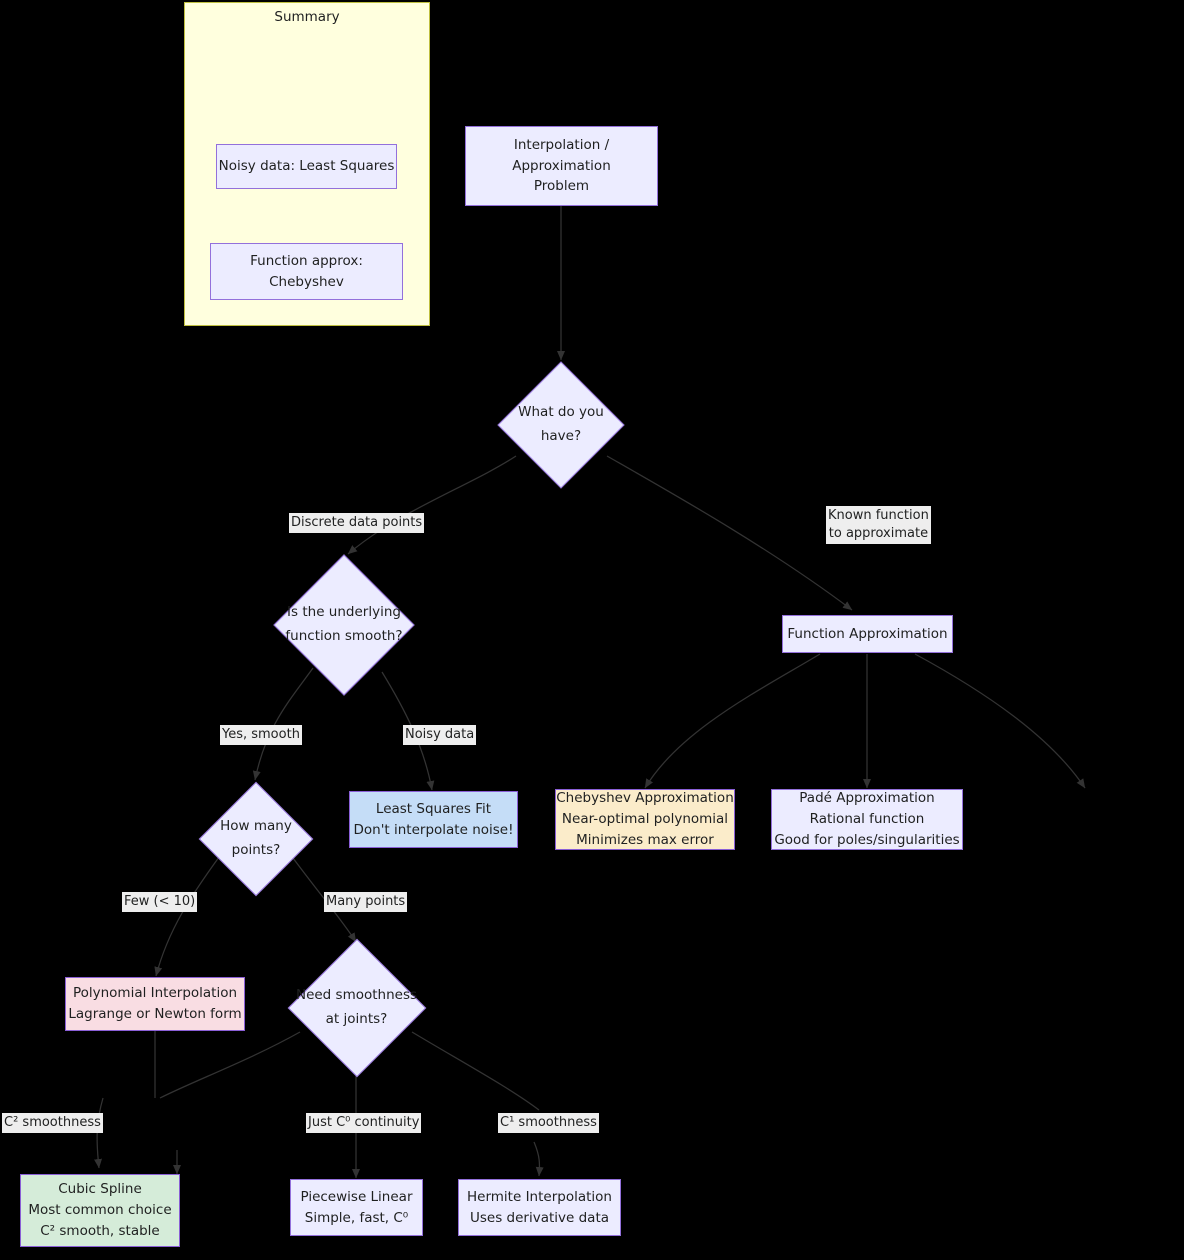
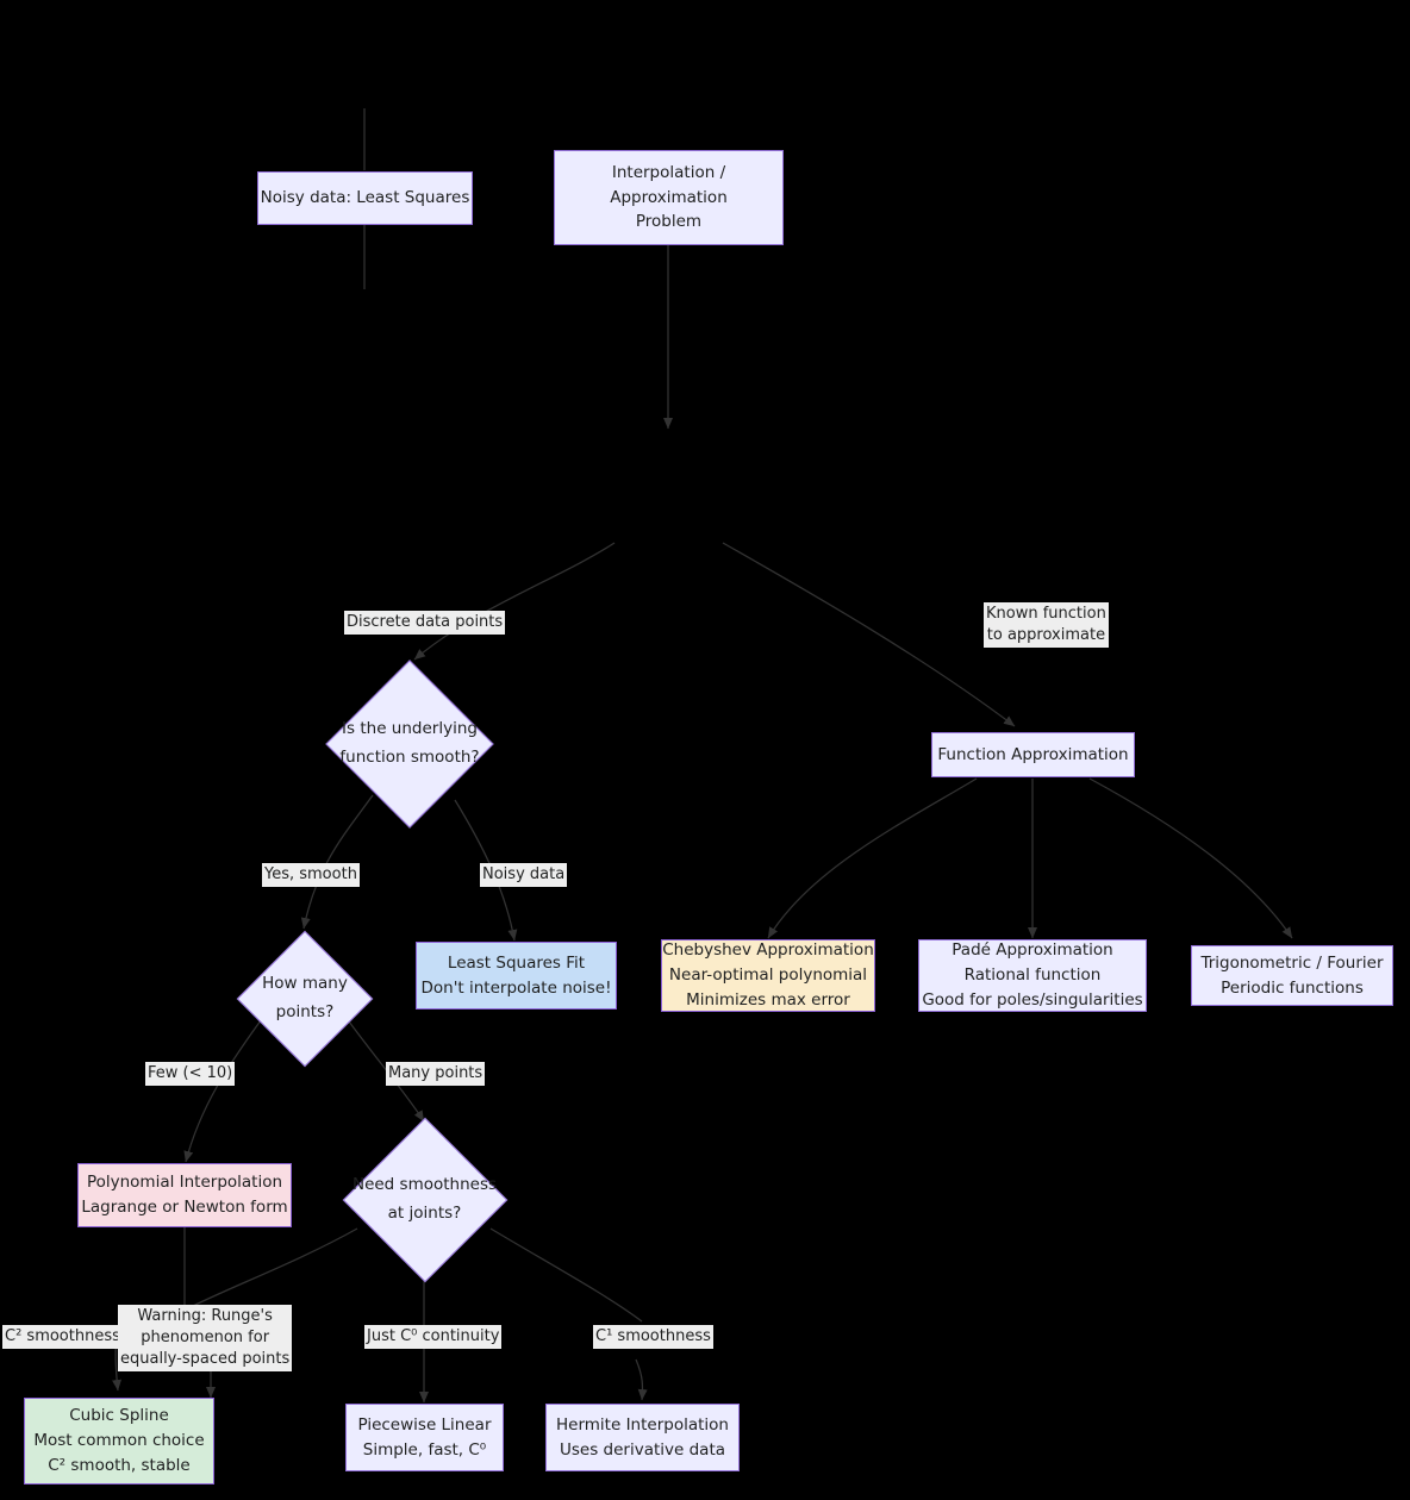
- Summary
  Noisy data: Least Squares
- Function approx:
- Chebyshev
  Interpolation /
  Approximation
  Problem
- What do you
- have?
  Is the underlying
  function smooth?
  Function Approximation
  How many
  points?
  Least Squares Fit
  Don't interpolate noise!
  Chebyshev Approximation
  Near-optimal polynomial
  Minimizes max error
  Padé Approximation
  Rational function
  Good for poles/singularities
+ Trigonometric / Fourier
+ Periodic functions
  Polynomial Interpolation
  Lagrange or Newton form
  Need smoothness
  at joints?
  Cubic Spline
  Most common choice
  C² smooth, stable
  Piecewise Linear
  Simple, fast, C⁰
  Hermite Interpolation
  Uses derivative data
  Discrete data points
  Known function
  to approximate
  Yes, smooth
  Noisy data
  Few (< 10)
  Many points
  C² smoothness
+ Warning: Runge's
+ phenomenon for
+ equally-spaced points
  Just C⁰ continuity
  C¹ smoothness
